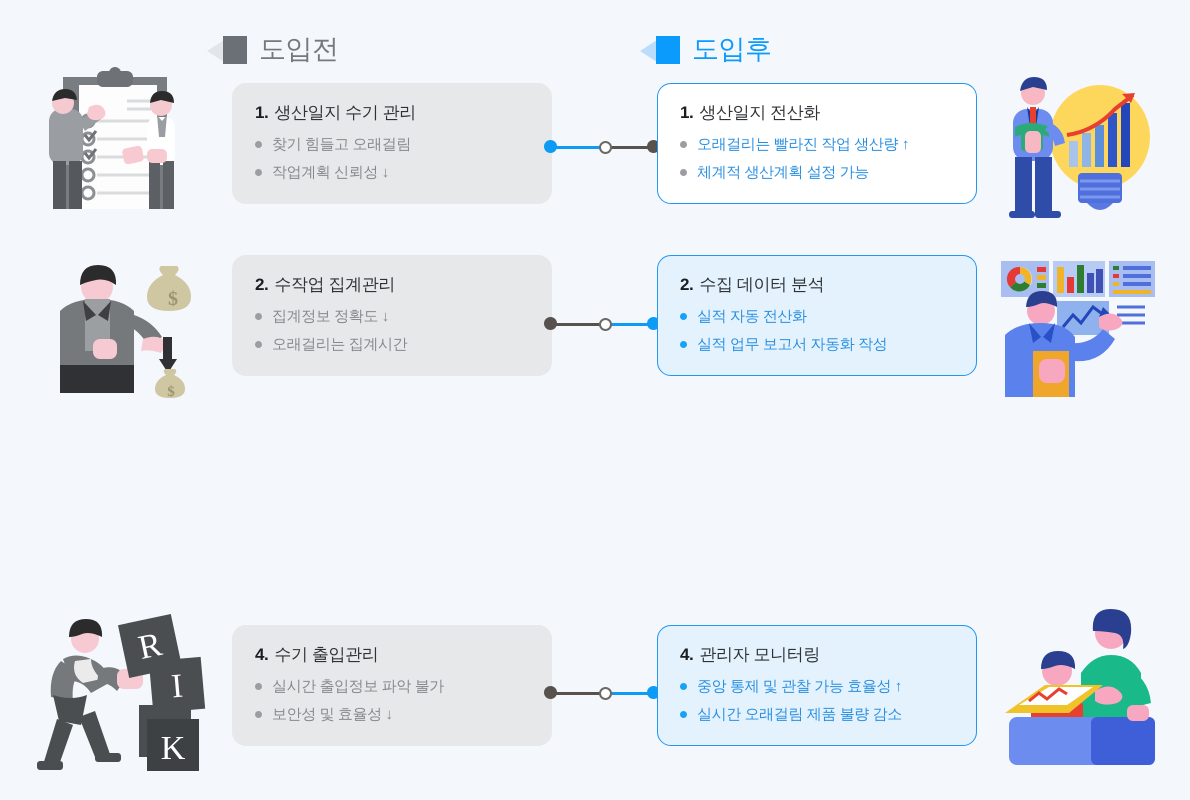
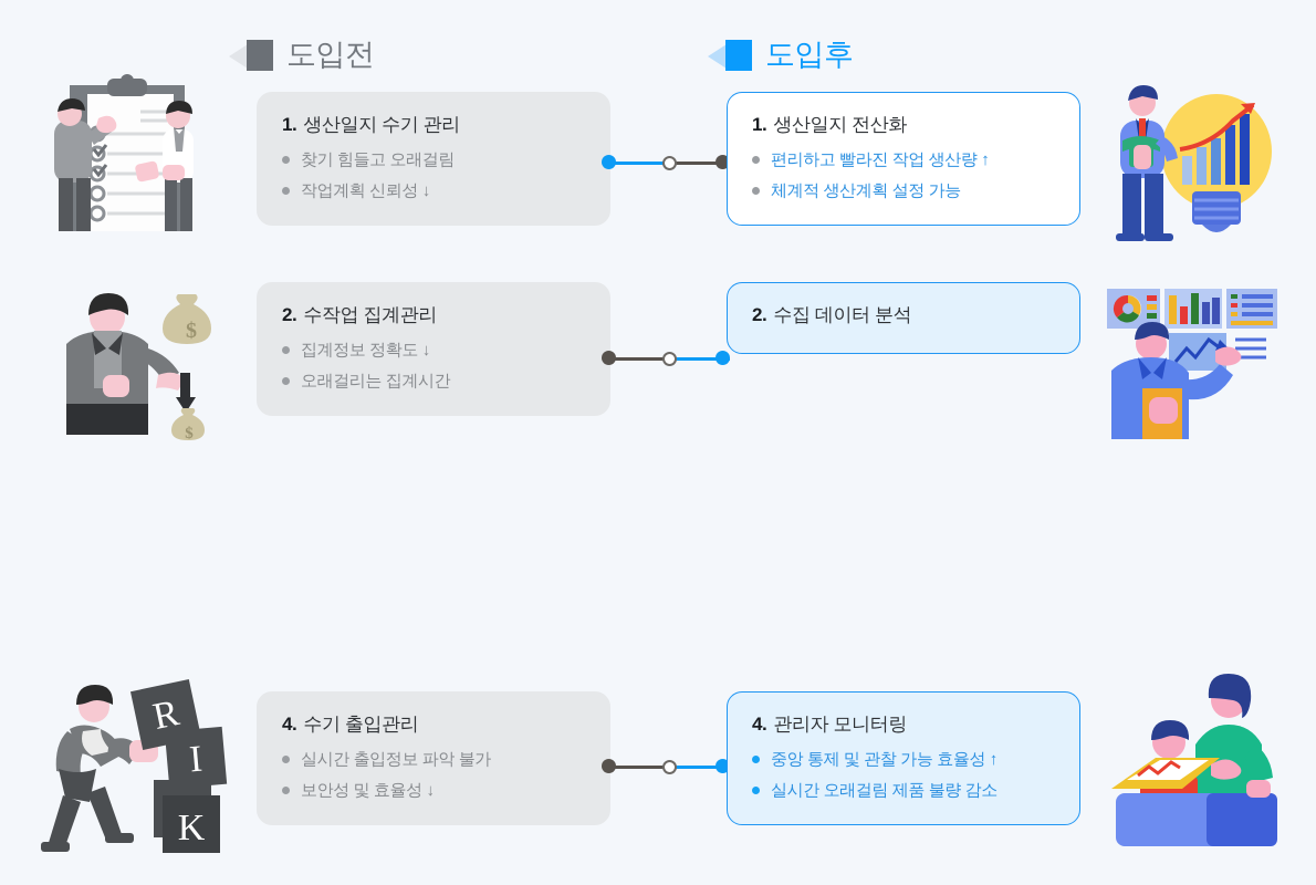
  도입전
  도입후
  1. 생산일지 수기 관리
  찾기 힘들고 오래걸림
  작업계획 신뢰성 ↓
  1. 생산일지 전산화
- 오래걸리는 빨라진 작업 생산량 ↑
+ 편리하고 빨라진 작업 생산량 ↑
  체계적 생산계획 설정 가능
  $
  $
  2. 수작업 집계관리
  집계정보 정확도 ↓
  오래걸리는 집계시간
  2. 수집 데이터 분석
- 실적 자동 전산화
- 실적 업무 보고서 자동화 작성
  K
  4. 수기 출입관리
  실시간 출입정보 파악 불가
  보안성 및 효율성 ↓
  4. 관리자 모니터링
  중앙 통제 및 관찰 가능 효율성 ↑
  실시간 오래걸림 제품 불량 감소
